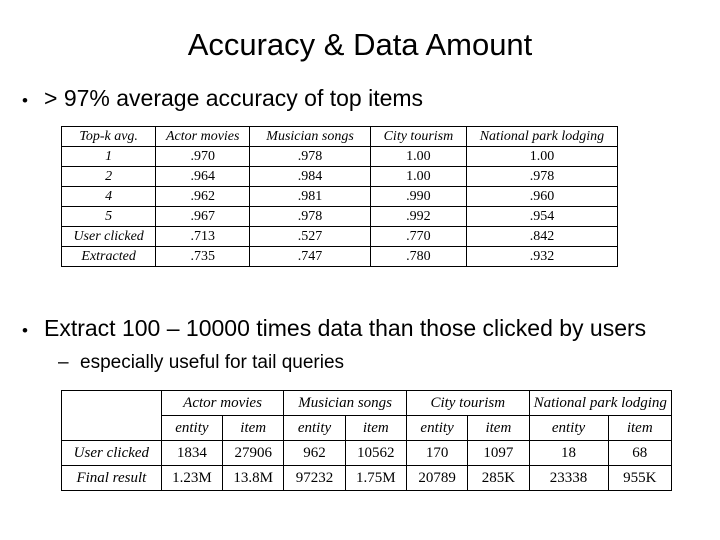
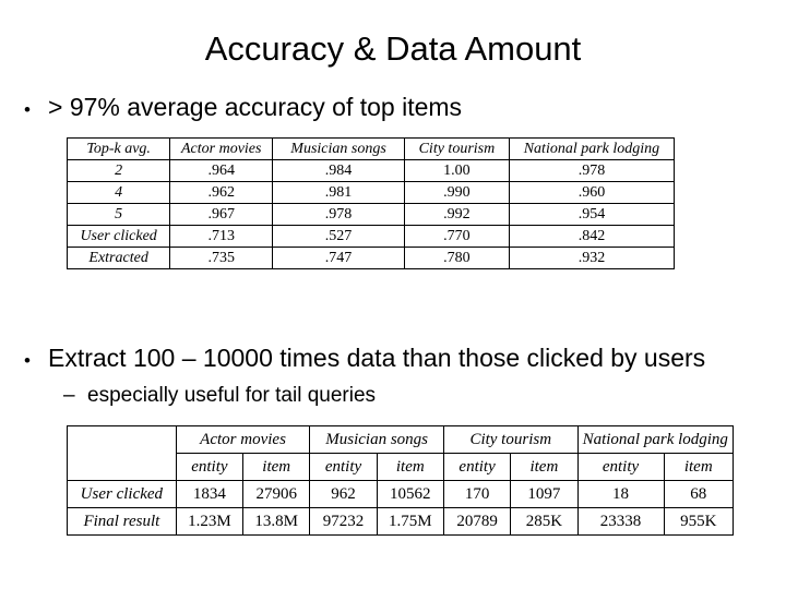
  Accuracy & Data Amount
  •
  > 97% average accuracy of top items
  Top-k avg.	Actor movies	Musician songs	City tourism	National park lodging
- 1	.970	.978	1.00	1.00
  2	.964	.984	1.00	.978
  4	.962	.981	.990	.960
  5	.967	.978	.992	.954
  User clicked	.713	.527	.770	.842
  Extracted	.735	.747	.780	.932
  •
  Extract 100 – 10000 times data than those clicked by users
  –
  especially useful for tail queries
  	Actor movies	Musician songs	City tourism	National park lodging
  entity	item	entity	item	entity	item	entity	item
  User clicked	1834	27906	962	10562	170	1097	18	68
  Final result	1.23M	13.8M	97232	1.75M	20789	285K	23338	955K
